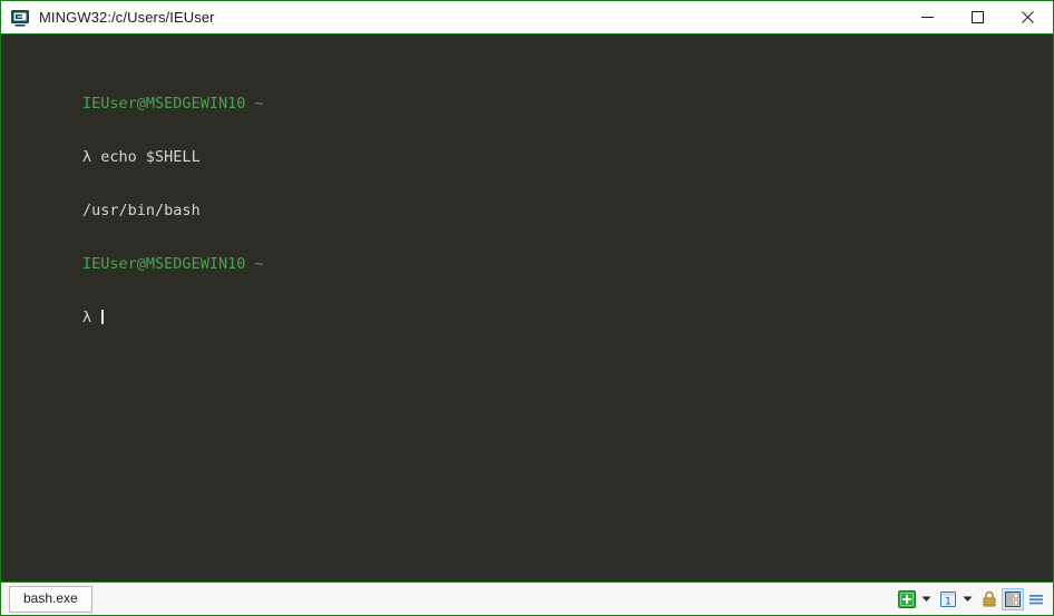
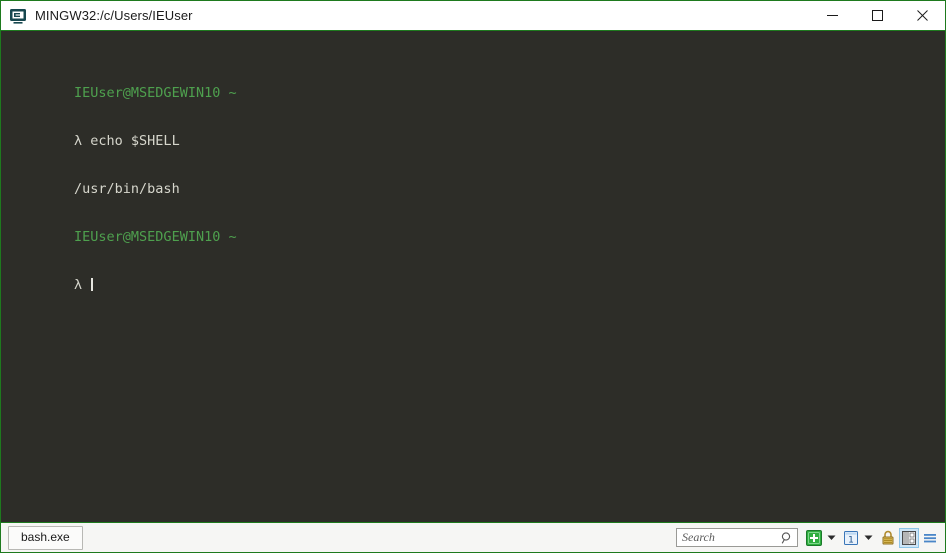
  MINGW32:/c/Users/IEUser
  IEUser@MSEDGEWIN10 ~
  λ echo $SHELL
  /usr/bin/bash
  IEUser@MSEDGEWIN10 ~
  λ
  bash.exe
+ Search
  1
